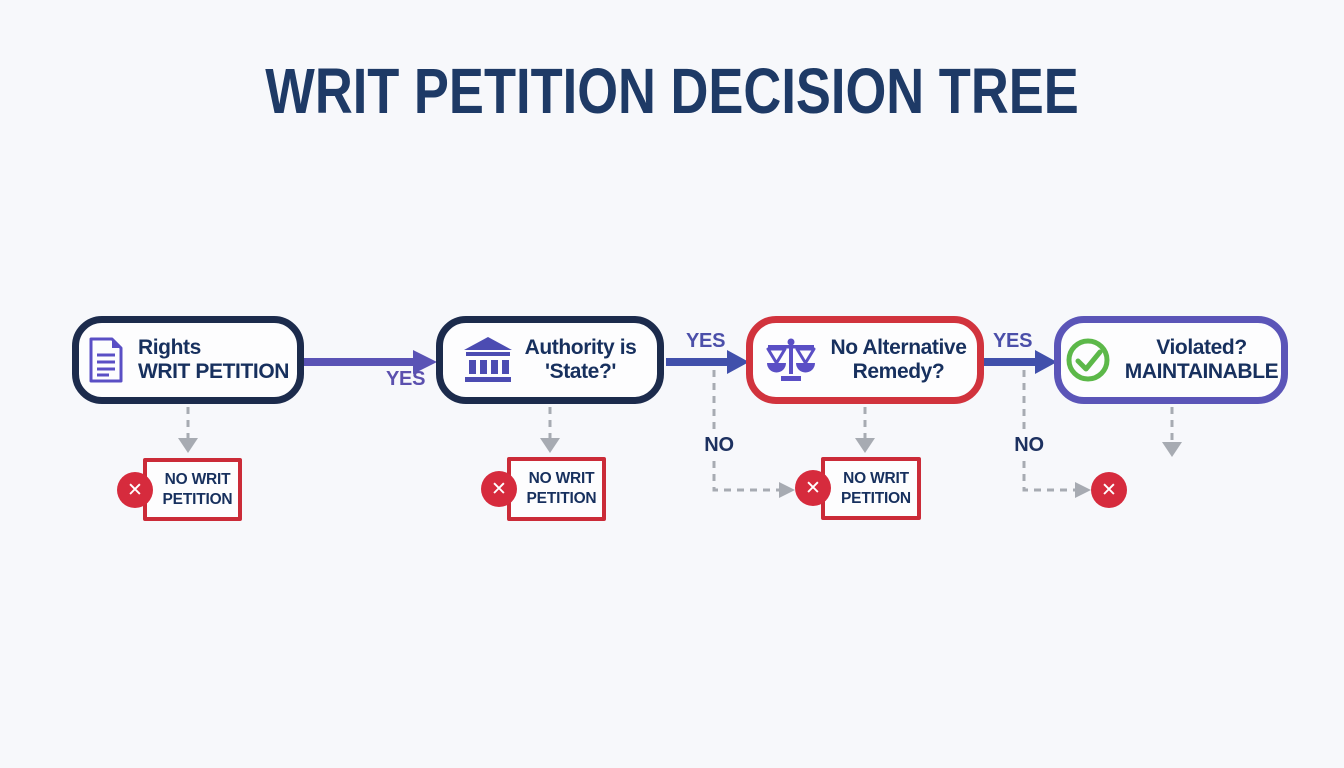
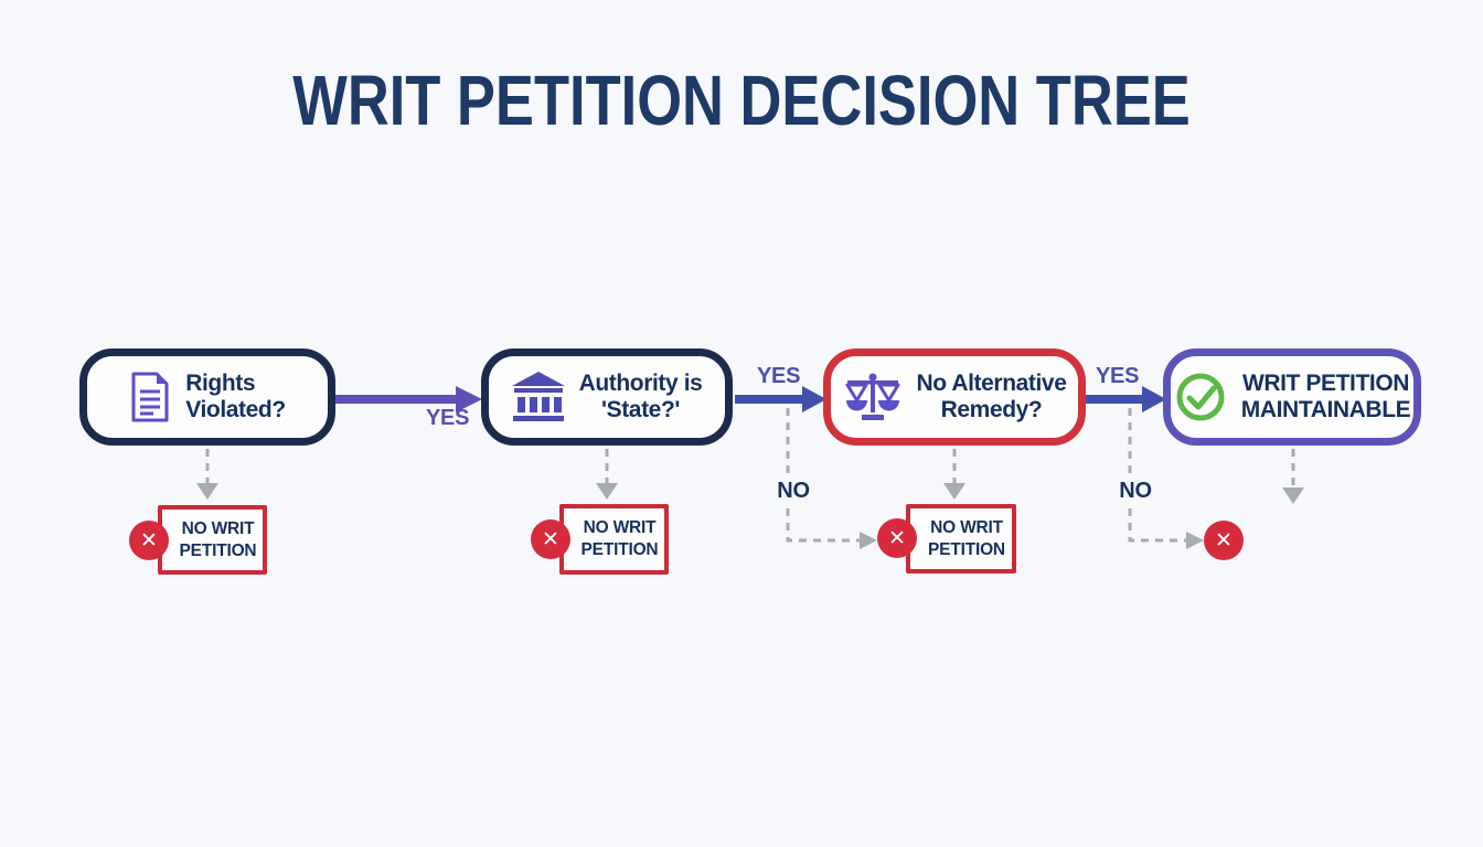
  WRIT PETITION DECISION TREE
  Rights
- WRIT PETITION
+ Violated?
  Authority is
  'State?'
  No Alternative
  Remedy?
- Violated?
+ WRIT PETITION
  MAINTAINABLE
  YES
  YES
  YES
  NO
  NO
  NO WRIT
  PETITION
  NO WRIT
  PETITION
  NO WRIT
  PETITION
  ✕
  ✕
  ✕
  ✕
